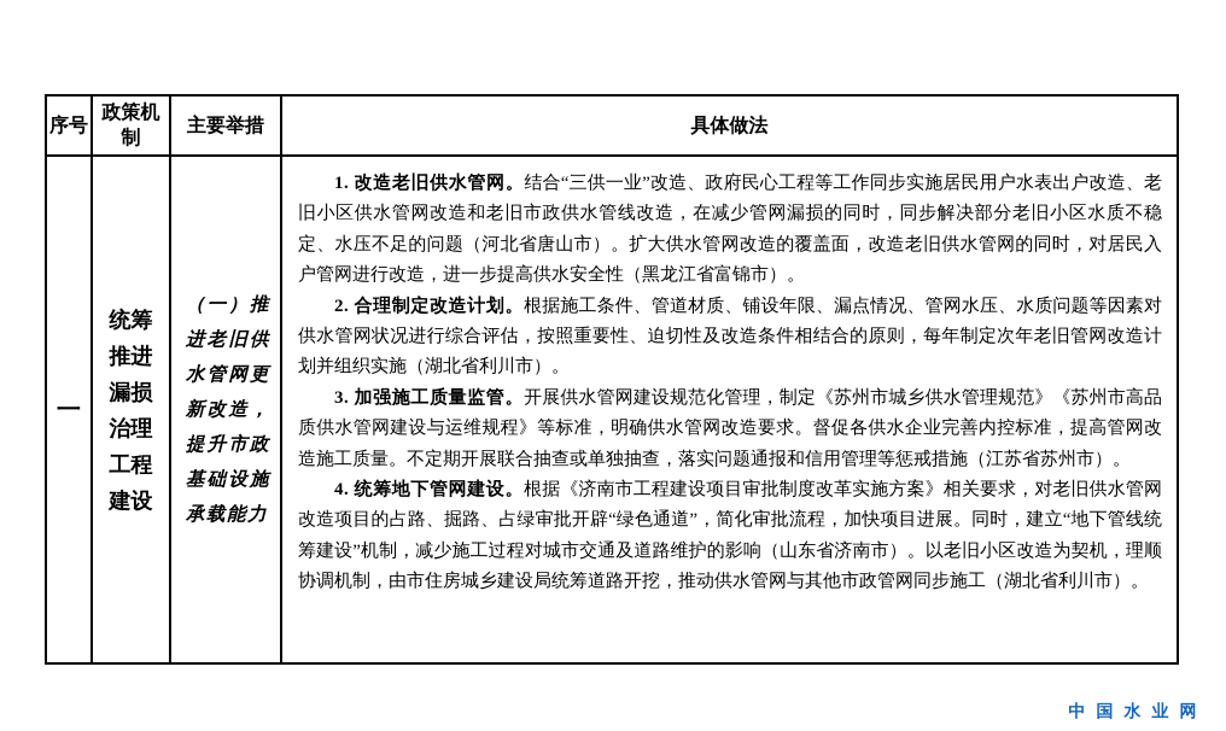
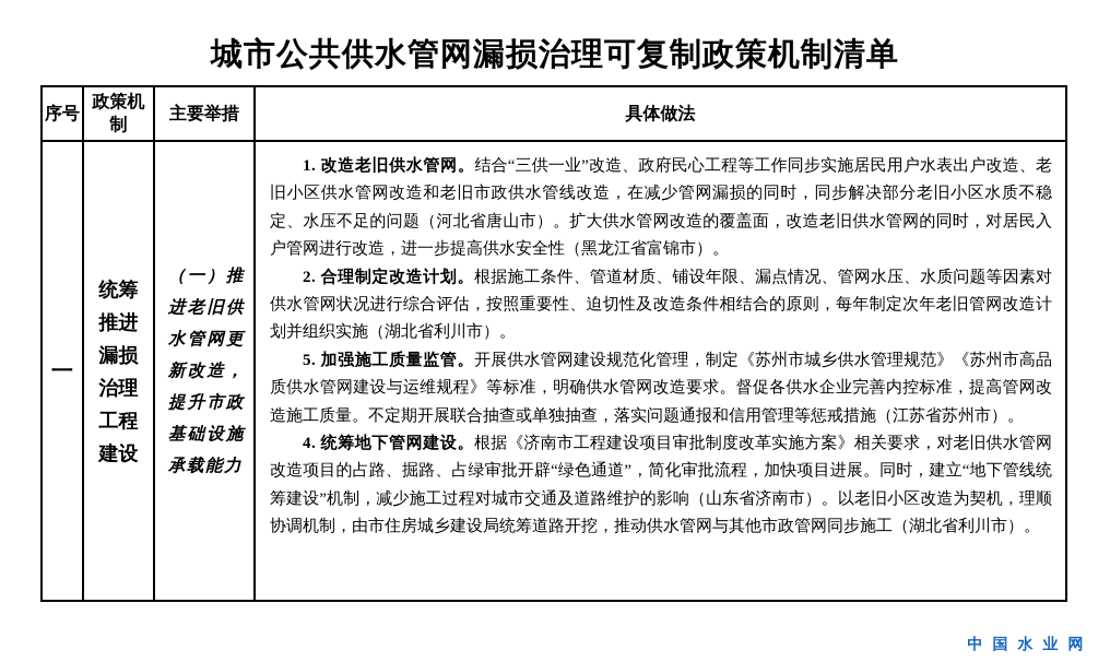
+ 城市公共供水管网漏损治理可复制政策机制清单
  序号	政策机制	主要举措	具体做法
- 一	统筹推进漏损治理工程建设	（一）推进老旧供水管网更新改造，提升市政基础设施承载能力	1. 改造老旧供水管网。结合“三供一业”改造、政府民心工程等工作同步实施居民用户水表出户改造、老旧小区供水管网改造和老旧市政供水管线改造，在减少管网漏损的同时，同步解决部分老旧小区水质不稳定、水压不足的问题（河北省唐山市）。扩大供水管网改造的覆盖面，改造老旧供水管网的同时，对居民入户管网进行改造，进一步提高供水安全性（黑龙江省富锦市）。 2. 合理制定改造计划。根据施工条件、管道材质、铺设年限、漏点情况、管网水压、水质问题等因素对供水管网状况进行综合评估，按照重要性、迫切性及改造条件相结合的原则，每年制定次年老旧管网改造计划并组织实施（湖北省利川市）。 3. 加强施工质量监管。开展供水管网建设规范化管理，制定《苏州市城乡供水管理规范》《苏州市高品质供水管网建设与运维规程》等标准，明确供水管网改造要求。督促各供水企业完善内控标准，提高管网改造施工质量。不定期开展联合抽查或单独抽查，落实问题通报和信用管理等惩戒措施（江苏省苏州市）。 4. 统筹地下管网建设。根据《济南市工程建设项目审批制度改革实施方案》相关要求，对老旧供水管网改造项目的占路、掘路、占绿审批开辟“绿色通道”，简化审批流程，加快项目进展。同时，建立“地下管线统筹建设”机制，减少施工过程对城市交通及道路维护的影响（山东省济南市）。以老旧小区改造为契机，理顺协调机制，由市住房城乡建设局统筹道路开挖，推动供水管网与其他市政管网同步施工（湖北省利川市）。
+ 一	统筹推进漏损治理工程建设	（一）推进老旧供水管网更新改造，提升市政基础设施承载能力	1. 改造老旧供水管网。结合“三供一业”改造、政府民心工程等工作同步实施居民用户水表出户改造、老旧小区供水管网改造和老旧市政供水管线改造，在减少管网漏损的同时，同步解决部分老旧小区水质不稳定、水压不足的问题（河北省唐山市）。扩大供水管网改造的覆盖面，改造老旧供水管网的同时，对居民入户管网进行改造，进一步提高供水安全性（黑龙江省富锦市）。 2. 合理制定改造计划。根据施工条件、管道材质、铺设年限、漏点情况、管网水压、水质问题等因素对供水管网状况进行综合评估，按照重要性、迫切性及改造条件相结合的原则，每年制定次年老旧管网改造计划并组织实施（湖北省利川市）。 5. 加强施工质量监管。开展供水管网建设规范化管理，制定《苏州市城乡供水管理规范》《苏州市高品质供水管网建设与运维规程》等标准，明确供水管网改造要求。督促各供水企业完善内控标准，提高管网改造施工质量。不定期开展联合抽查或单独抽查，落实问题通报和信用管理等惩戒措施（江苏省苏州市）。 4. 统筹地下管网建设。根据《济南市工程建设项目审批制度改革实施方案》相关要求，对老旧供水管网改造项目的占路、掘路、占绿审批开辟“绿色通道”，简化审批流程，加快项目进展。同时，建立“地下管线统筹建设”机制，减少施工过程对城市交通及道路维护的影响（山东省济南市）。以老旧小区改造为契机，理顺协调机制，由市住房城乡建设局统筹道路开挖，推动供水管网与其他市政管网同步施工（湖北省利川市）。
  中国水业网
